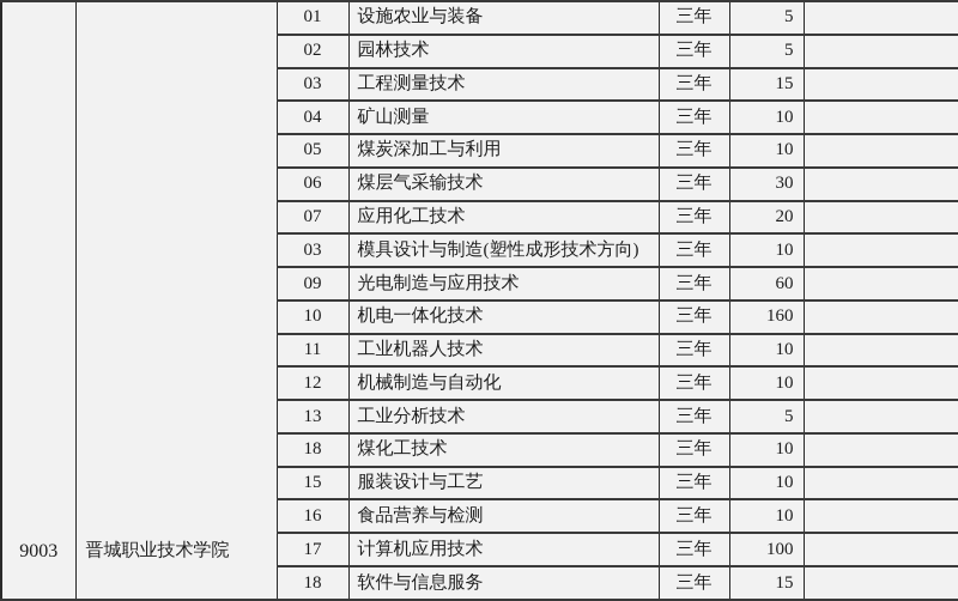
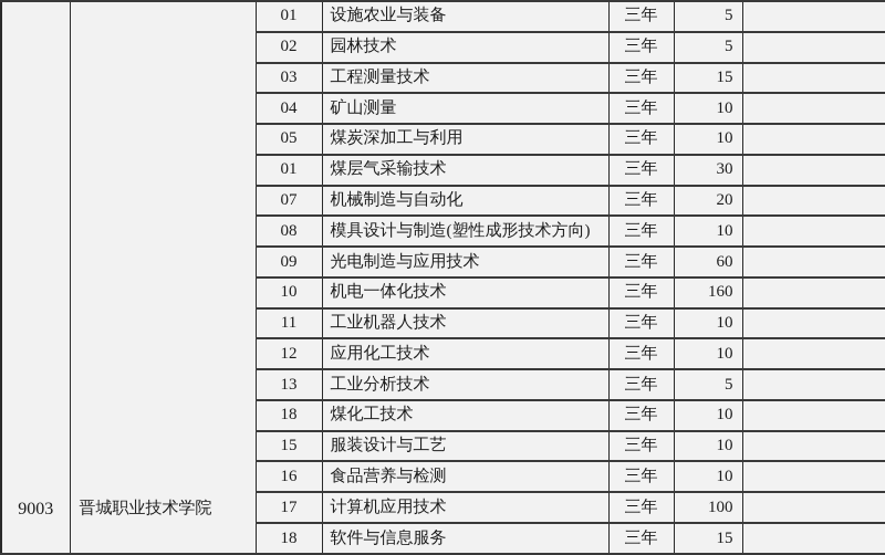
  9003	晋城职业技术学院	01	设施农业与装备	三年	5
  02	园林技术	三年	5
  03	工程测量技术	三年	15
  04	矿山测量	三年	10
  05	煤炭深加工与利用	三年	10
- 06	煤层气采输技术	三年	30
+ 01	煤层气采输技术	三年	30
- 07	应用化工技术	三年	20
+ 07	机械制造与自动化	三年	20
- 03	模具设计与制造(塑性成形技术方向)	三年	10
+ 08	模具设计与制造(塑性成形技术方向)	三年	10
  09	光电制造与应用技术	三年	60
  10	机电一体化技术	三年	160
  11	工业机器人技术	三年	10
- 12	机械制造与自动化	三年	10
+ 12	应用化工技术	三年	10
  13	工业分析技术	三年	5
  18	煤化工技术	三年	10
  15	服装设计与工艺	三年	10
  16	食品营养与检测	三年	10
  17	计算机应用技术	三年	100
  18	软件与信息服务	三年	15
